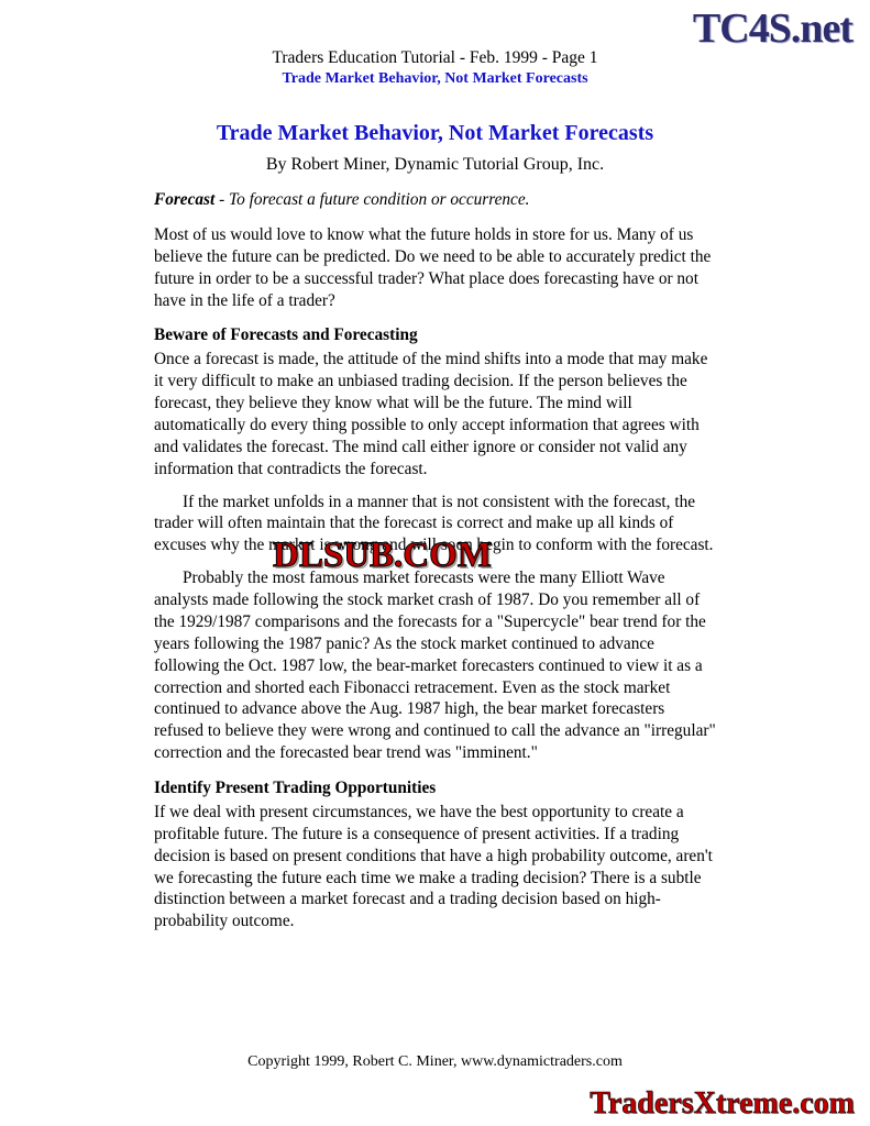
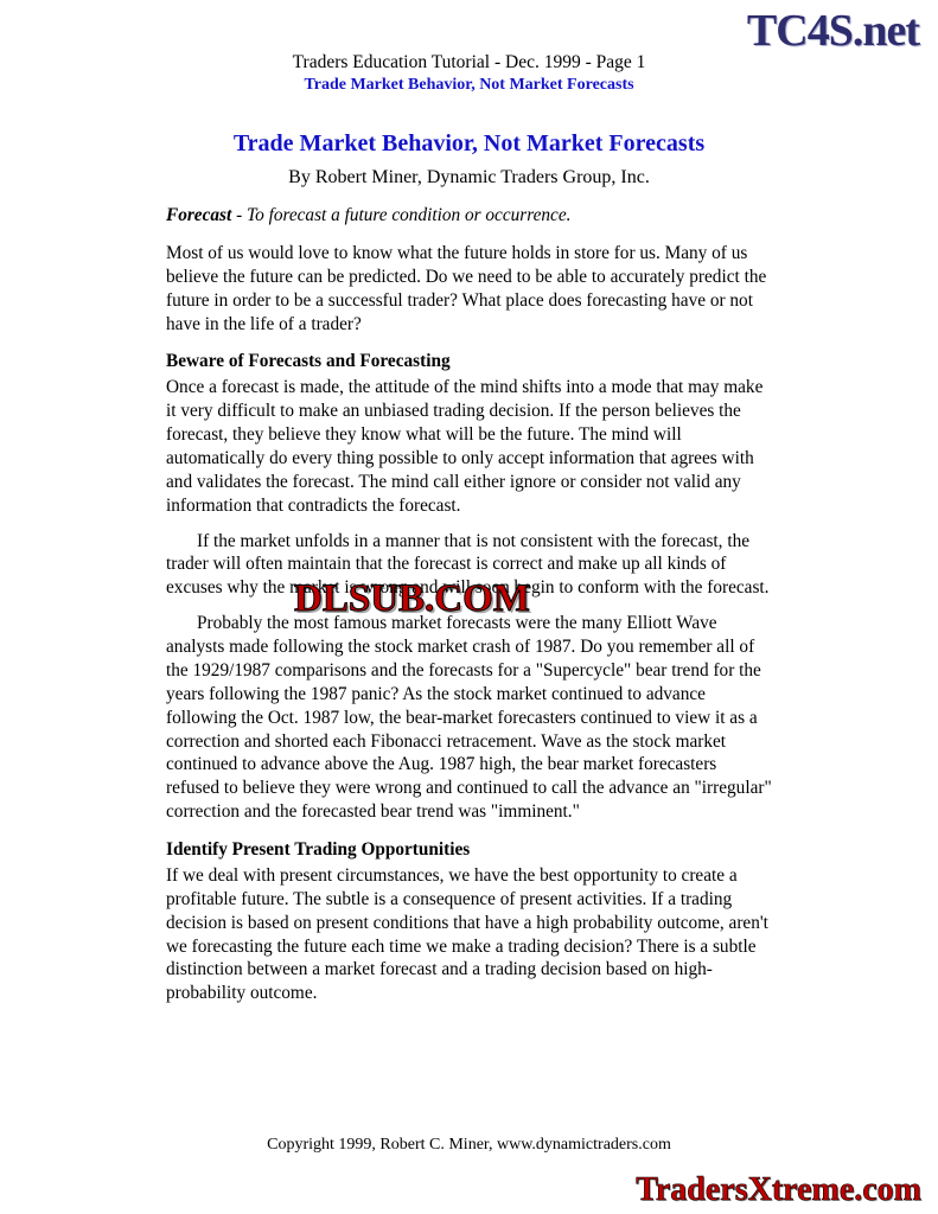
  TC4S.net
- Traders Education Tutorial - Feb. 1999 - Page 1
+ Traders Education Tutorial - Dec. 1999 - Page 1
  Trade Market Behavior, Not Market Forecasts
  Trade Market Behavior, Not Market Forecasts
- By Robert Miner, Dynamic Tutorial Group, Inc.
+ By Robert Miner, Dynamic Traders Group, Inc.
  Forecast - To forecast a future condition or occurrence.
  Most of us would love to know what the future holds in store for us. Many of us believe the future can be predicted. Do we need to be able to accurately predict the future in order to be a successful trader? What place does forecasting have or not have in the life of a trader?
  Beware of Forecasts and Forecasting
  Once a forecast is made, the attitude of the mind shifts into a mode that may make it very difficult to make an unbiased trading decision. If the person believes the forecast, they believe they know what will be the future. The mind will automatically do every thing possible to only accept information that agrees with and validates the forecast. The mind call either ignore or consider not valid any information that contradicts the forecast.
  If the market unfolds in a manner that is not consistent with the forecast, the trader will often maintain that the forecast is correct and make up all kinds of excuses why the market is wrong and will soon begin to conform with the forecast.
- Probably the most famous market forecasts were the many Elliott Wave analysts made following the stock market crash of 1987. Do you remember all of the 1929/1987 comparisons and the forecasts for a "Supercycle" bear trend for the years following the 1987 panic? As the stock market continued to advance following the Oct. 1987 low, the bear-market forecasters continued to view it as a correction and shorted each Fibonacci retracement. Even as the stock market continued to advance above the Aug. 1987 high, the bear market forecasters refused to believe they were wrong and continued to call the advance an "irregular" correction and the forecasted bear trend was "imminent."
+ Probably the most famous market forecasts were the many Elliott Wave analysts made following the stock market crash of 1987. Do you remember all of the 1929/1987 comparisons and the forecasts for a "Supercycle" bear trend for the years following the 1987 panic? As the stock market continued to advance following the Oct. 1987 low, the bear-market forecasters continued to view it as a correction and shorted each Fibonacci retracement. Wave as the stock market continued to advance above the Aug. 1987 high, the bear market forecasters refused to believe they were wrong and continued to call the advance an "irregular" correction and the forecasted bear trend was "imminent."
  Identify Present Trading Opportunities
- If we deal with present circumstances, we have the best opportunity to create a profitable future. The future is a consequence of present activities. If a trading decision is based on present conditions that have a high probability outcome, aren't we forecasting the future each time we make a trading decision? There is a subtle distinction between a market forecast and a trading decision based on high-probability outcome.
+ If we deal with present circumstances, we have the best opportunity to create a profitable future. The subtle is a consequence of present activities. If a trading decision is based on present conditions that have a high probability outcome, aren't we forecasting the future each time we make a trading decision? There is a subtle distinction between a market forecast and a trading decision based on high-probability outcome.
  DLSUB.COM
  Copyright 1999, Robert C. Miner, www.dynamictraders.com
  TradersXtreme.com
